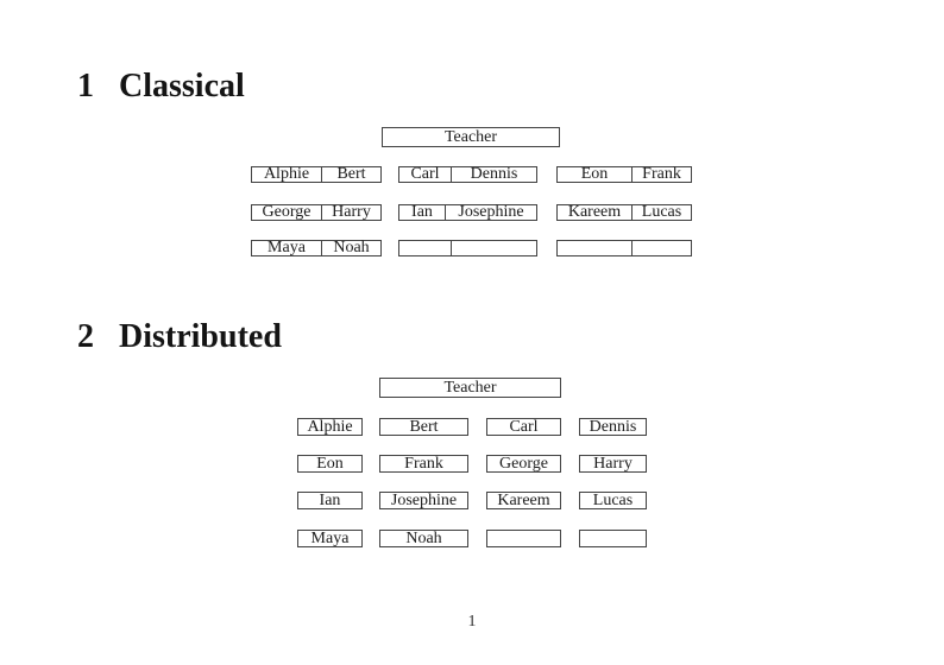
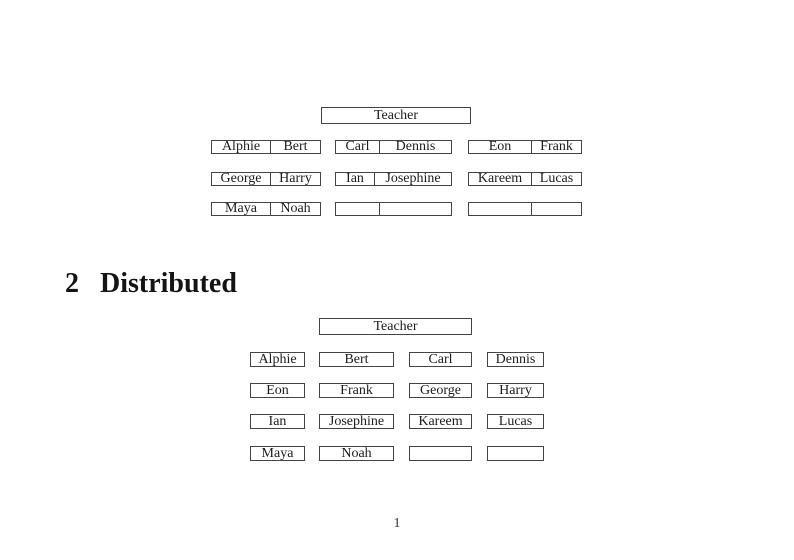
- 1 Classical
  Teacher
  Alphie
  Bert
  Carl
  Dennis
  Eon
  Frank
  George
  Harry
  Ian
  Josephine
  Kareem
  Lucas
  Maya
  Noah
  2 Distributed
  Teacher
  Alphie
  Bert
  Carl
  Dennis
  Eon
  Frank
  George
  Harry
  Ian
  Josephine
  Kareem
  Lucas
  Maya
  Noah
  1
